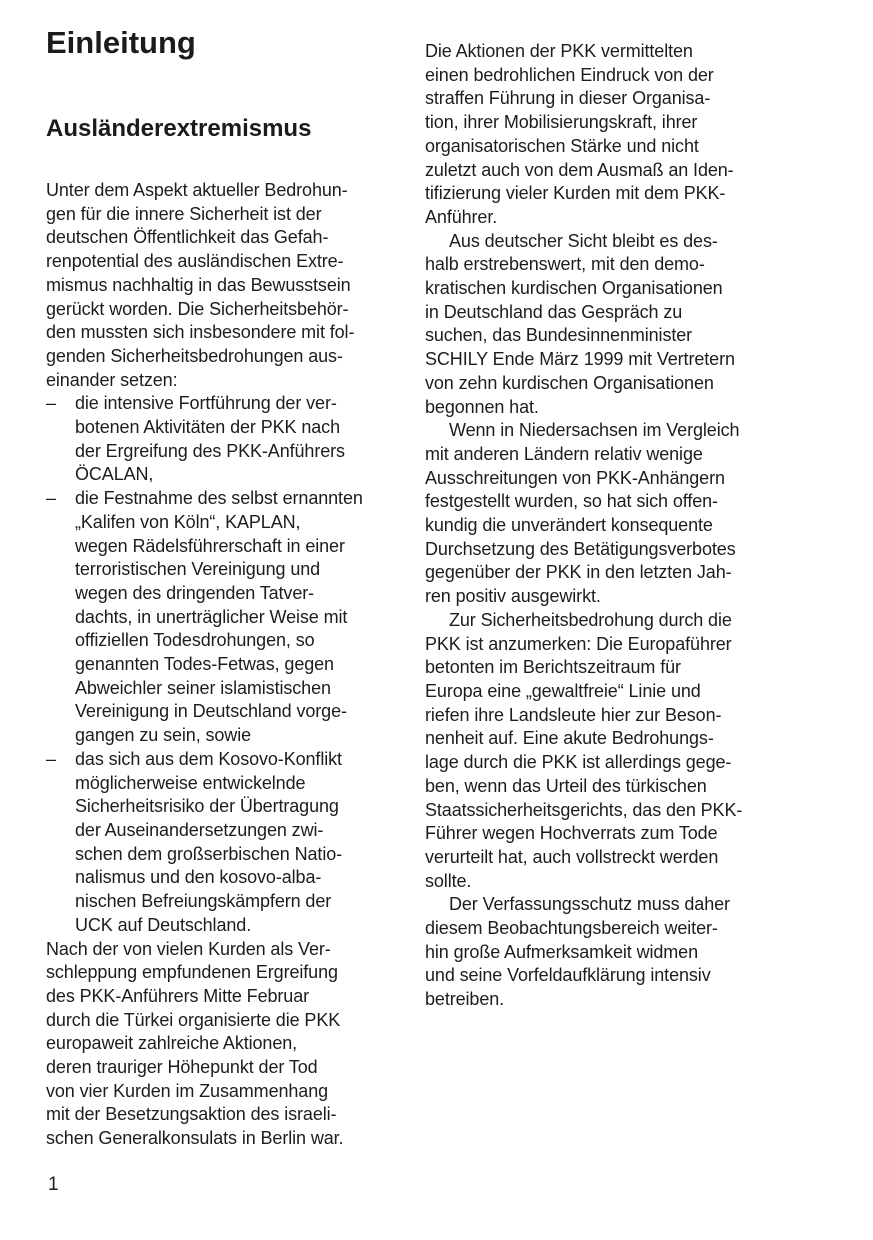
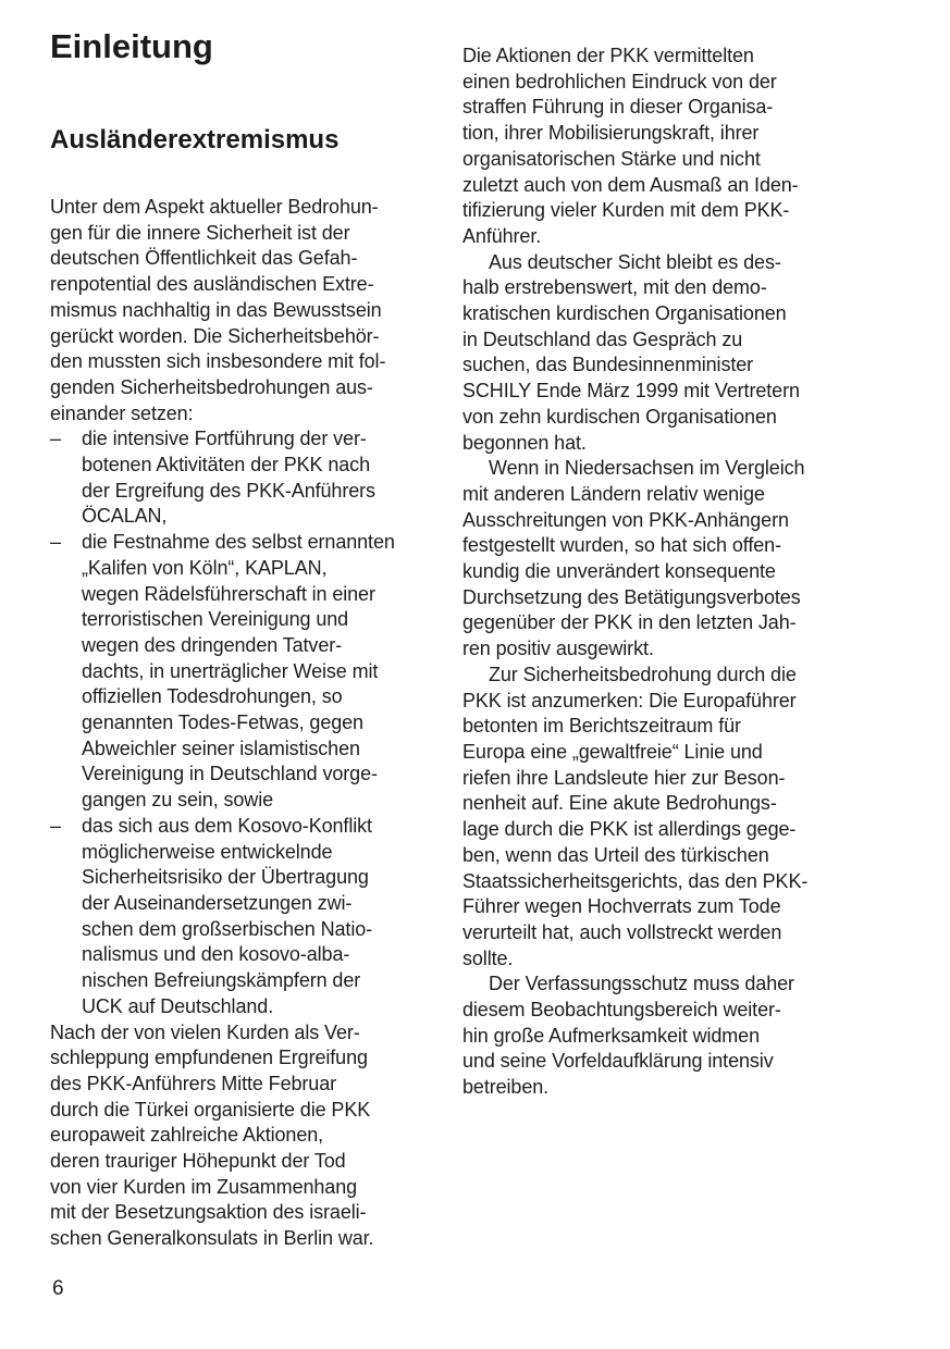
  Einleitung
  Ausländerextremismus
  Unter dem Aspekt aktueller Bedrohun-
  gen für die innere Sicherheit ist der
  deutschen Öffentlichkeit das Gefah-
  renpotential des ausländischen Extre-
  mismus nachhaltig in das Bewusstsein
  gerückt worden. Die Sicherheitsbehör-
  den mussten sich insbesondere mit fol-
  genden Sicherheitsbedrohungen aus-
  einander setzen:
  –
  die intensive Fortführung der ver-
  botenen Aktivitäten der PKK nach
  der Ergreifung des PKK-Anführers
  ÖCALAN,
  –
  die Festnahme des selbst ernannten
  „Kalifen von Köln“, KAPLAN,
  wegen Rädelsführerschaft in einer
  terroristischen Vereinigung und
  wegen des dringenden Tatver-
  dachts, in unerträglicher Weise mit
  offiziellen Todesdrohungen, so
  genannten Todes-Fetwas, gegen
  Abweichler seiner islamistischen
  Vereinigung in Deutschland vorge-
  gangen zu sein, sowie
  –
  das sich aus dem Kosovo-Konflikt
  möglicherweise entwickelnde
  Sicherheitsrisiko der Übertragung
  der Auseinandersetzungen zwi-
  schen dem großserbischen Natio-
  nalismus und den kosovo-alba-
  nischen Befreiungskämpfern der
  UCK auf Deutschland.
  Nach der von vielen Kurden als Ver-
  schleppung empfundenen Ergreifung
  des PKK-Anführers Mitte Februar
  durch die Türkei organisierte die PKK
  europaweit zahlreiche Aktionen,
  deren trauriger Höhepunkt der Tod
  von vier Kurden im Zusammenhang
  mit der Besetzungsaktion des israeli-
  schen Generalkonsulats in Berlin war.
  Die Aktionen der PKK vermittelten
  einen bedrohlichen Eindruck von der
  straffen Führung in dieser Organisa-
  tion, ihrer Mobilisierungskraft, ihrer
  organisatorischen Stärke und nicht
  zuletzt auch von dem Ausmaß an Iden-
  tifizierung vieler Kurden mit dem PKK-
  Anführer.
  Aus deutscher Sicht bleibt es des-
  halb erstrebenswert, mit den demo-
  kratischen kurdischen Organisationen
  in Deutschland das Gespräch zu
  suchen, das Bundesinnenminister
  SCHILY Ende März 1999 mit Vertretern
  von zehn kurdischen Organisationen
  begonnen hat.
  Wenn in Niedersachsen im Vergleich
  mit anderen Ländern relativ wenige
  Ausschreitungen von PKK-Anhängern
  festgestellt wurden, so hat sich offen-
  kundig die unverändert konsequente
  Durchsetzung des Betätigungsverbotes
  gegenüber der PKK in den letzten Jah-
  ren positiv ausgewirkt.
  Zur Sicherheitsbedrohung durch die
  PKK ist anzumerken: Die Europaführer
  betonten im Berichtszeitraum für
  Europa eine „gewaltfreie“ Linie und
  riefen ihre Landsleute hier zur Beson-
  nenheit auf. Eine akute Bedrohungs-
  lage durch die PKK ist allerdings gege-
  ben, wenn das Urteil des türkischen
  Staatssicherheitsgerichts, das den PKK-
  Führer wegen Hochverrats zum Tode
  verurteilt hat, auch vollstreckt werden
  sollte.
  Der Verfassungsschutz muss daher
  diesem Beobachtungsbereich weiter-
  hin große Aufmerksamkeit widmen
  und seine Vorfeldaufklärung intensiv
  betreiben.
- 1
+ 6
